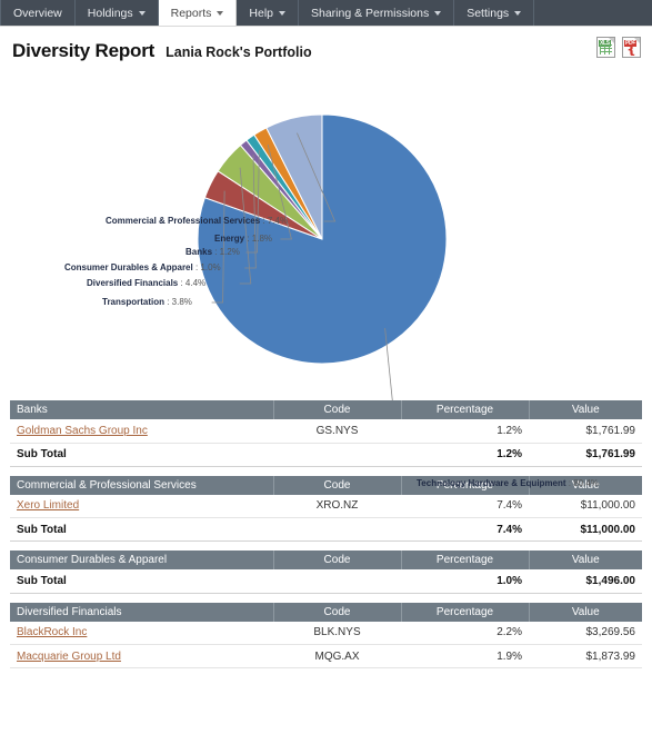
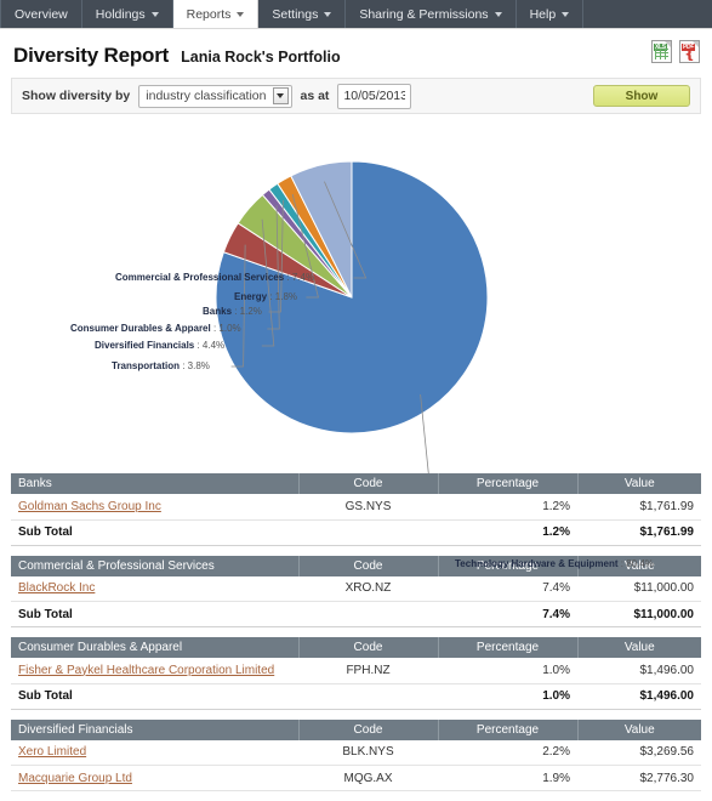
  Overview
  Holdings
  Reports
- Help
+ Settings
  Sharing & Permissions
- Settings
+ Help
  Diversity Report
  Lania Rock's Portfolio
  ❴
+ Show diversity by
+ industry classification
+ as at
+ 10/05/2013
+ Show
  Commercial & Professional Services : 7.4%
  Energy : 1.8%
  Banks : 1.2%
  Consumer Durables & Apparel : 1.0%
  Diversified Financials : 4.4%
  Transportation : 3.8%
  Technology Hardware & Equipment : 80.4%
  Banks	Code	Percentage	Value
  Goldman Sachs Group Inc	GS.NYS	1.2%	$1,761.99
  Sub Total		1.2%	$1,761.99
  Commercial & Professional Services	Code	Percentage	Value
- Xero Limited	XRO.NZ	7.4%	$11,000.00
+ BlackRock Inc	XRO.NZ	7.4%	$11,000.00
  Sub Total		7.4%	$11,000.00
  Consumer Durables & Apparel	Code	Percentage	Value
+ Fisher & Paykel Healthcare Corporation Limited	FPH.NZ	1.0%	$1,496.00
  Sub Total		1.0%	$1,496.00
  Diversified Financials	Code	Percentage	Value
- BlackRock Inc	BLK.NYS	2.2%	$3,269.56
+ Xero Limited	BLK.NYS	2.2%	$3,269.56
- Macquarie Group Ltd	MQG.AX	1.9%	$1,873.99
+ Macquarie Group Ltd	MQG.AX	1.9%	$2,776.30
